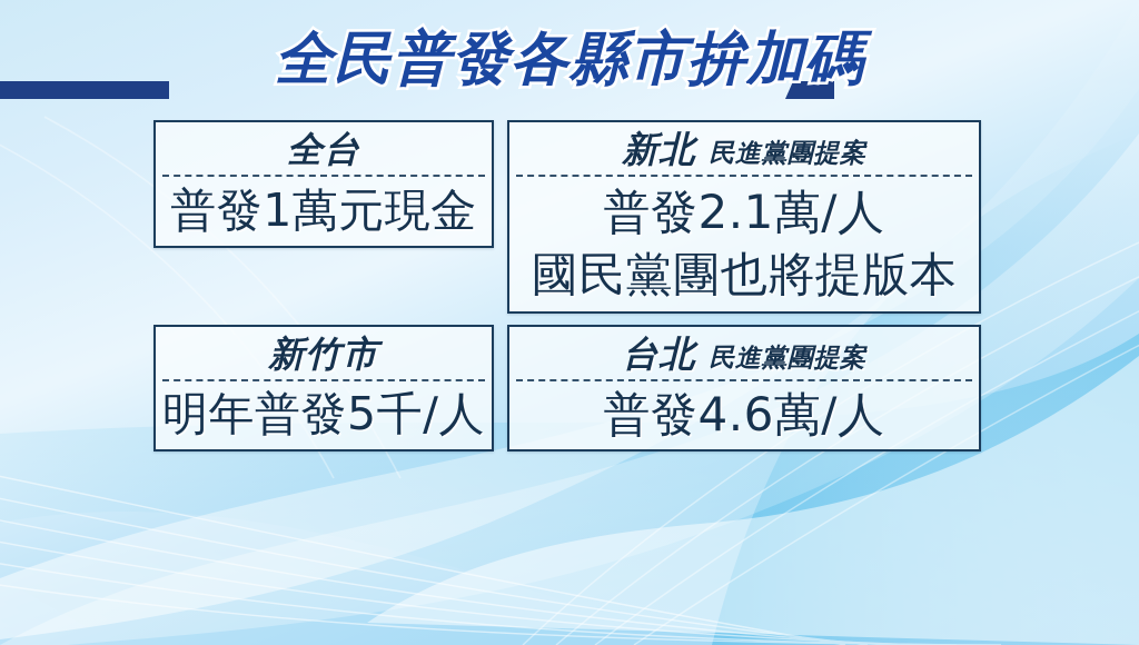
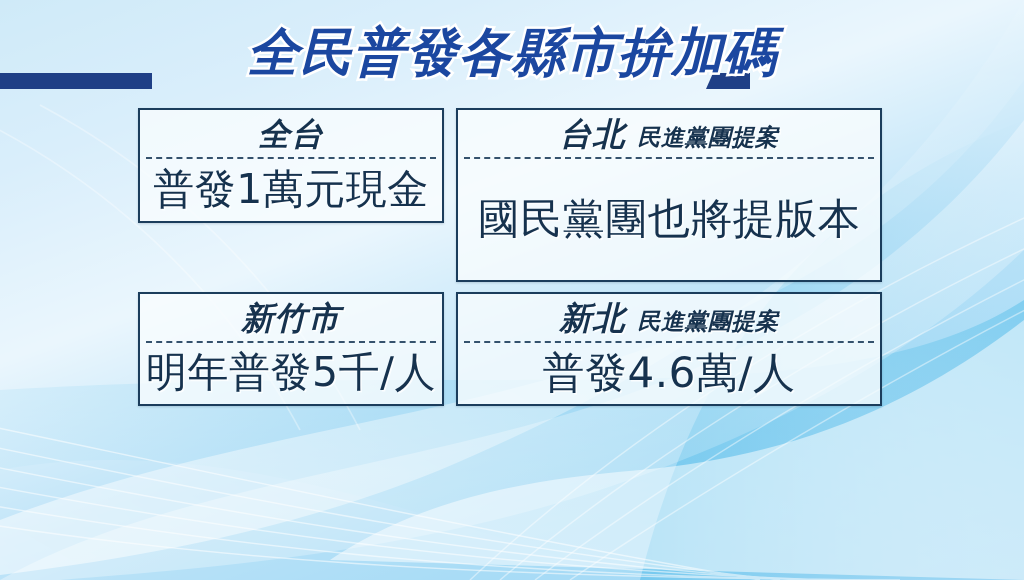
  全民普發各縣市拚加碼
  全台
  普發1萬元現金
- 新北
+ 台北
  民進黨團提案
- 普發2.1萬/人
  國民黨團也將提版本
  新竹市
  明年普發5千/人
- 台北
+ 新北
  民進黨團提案
  普發4.6萬/人
